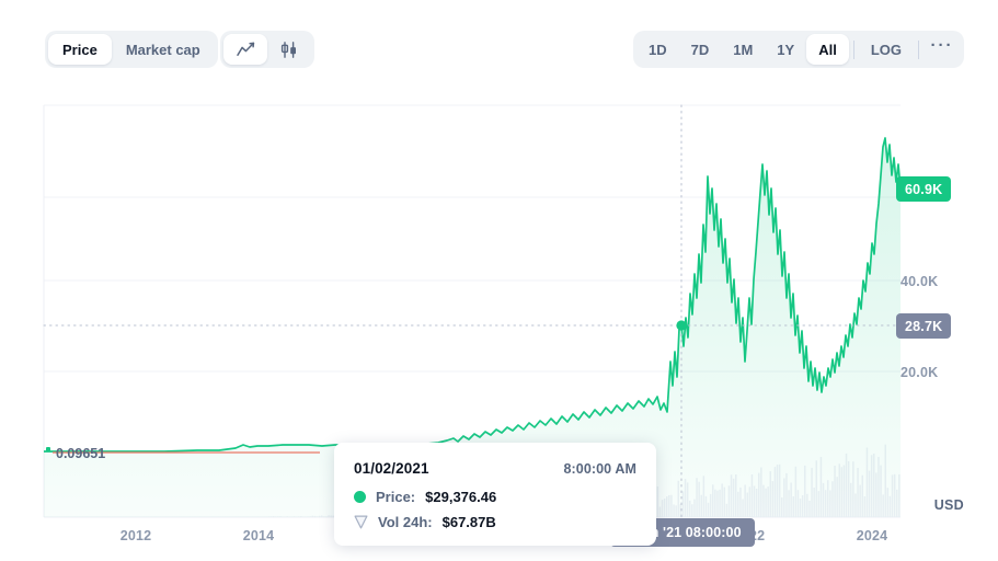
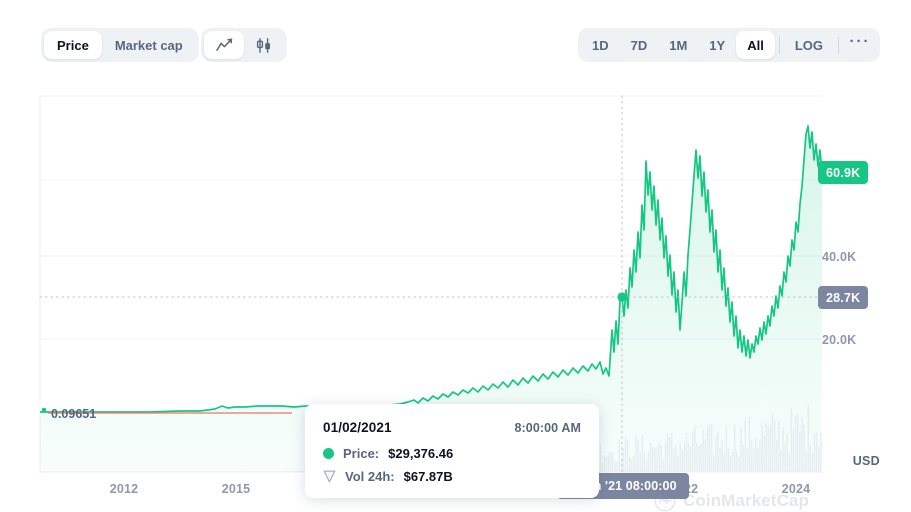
  Price
  Market cap
  1D
  7D
  1M
  1Y
  All
  LOG
  ···
  40.0K
  20.0K
  60.9K
  28.7K
  USD
  0.09651
+ CoinMarketCap
  2012
- 2014
+ 2015
  2024
  '21 08:00:00
  01/02/2021
  8:00:00 AM
  Price:
  $29,376.46
  Vol 24h:
  $67.87B
